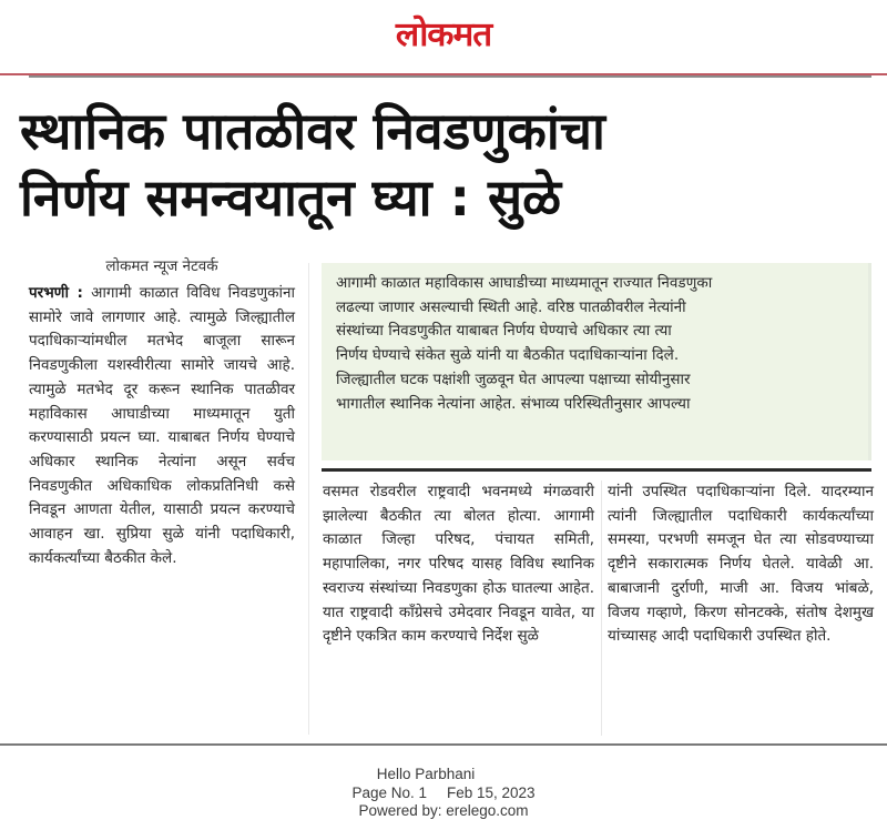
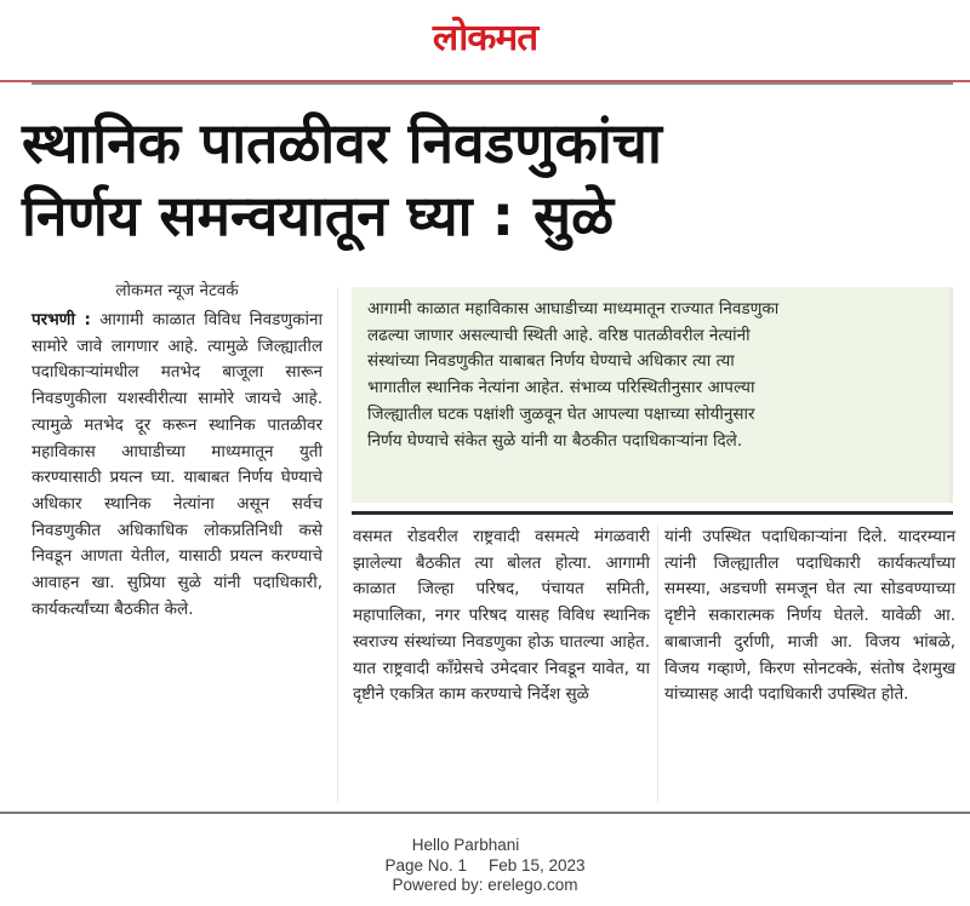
  लोकमत
  स्थानिक पातळीवर निवडणुकांचा
  निर्णय समन्वयातून घ्या : सुळे
  लोकमत न्यूज नेटवर्क
  परभणी : आगामी काळात विविध निवडणुकांना सामोरे जावे लागणार आहे. त्यामुळे जिल्ह्यातील पदाधिकाऱ्यांमधील मतभेद बाजूला सारून निवडणुकीला यशस्वीरीत्या सामोरे जायचे आहे. त्यामुळे मतभेद दूर करून स्थानिक पातळीवर महाविकास आघाडीच्या माध्यमातून युती करण्यासाठी प्रयत्न घ्या. याबाबत निर्णय घेण्याचे अधिकार स्थानिक नेत्यांना असून सर्वच निवडणुकीत अधिकाधिक लोकप्रतिनिधी कसे निवडून आणता येतील, यासाठी प्रयत्न करण्याचे आवाहन खा. सुप्रिया सुळे यांनी पदाधिकारी, कार्यकर्त्यांच्या बैठकीत केले.
  आगामी काळात महाविकास आघाडीच्या माध्यमातून राज्यात निवडणुका
  लढल्या जाणार असल्याची स्थिती आहे. वरिष्ठ पातळीवरील नेत्यांनी
  संस्थांच्या निवडणुकीत याबाबत निर्णय घेण्याचे अधिकार त्या त्या
- निर्णय घेण्याचे संकेत सुळे यांनी या बैठकीत पदाधिकाऱ्यांना दिले.
+ भागातील स्थानिक नेत्यांना आहेत. संभाव्य परिस्थितीनुसार आपल्या
  जिल्ह्यातील घटक पक्षांशी जुळवून घेत आपल्या पक्षाच्या सोयीनुसार
- भागातील स्थानिक नेत्यांना आहेत. संभाव्य परिस्थितीनुसार आपल्या
+ निर्णय घेण्याचे संकेत सुळे यांनी या बैठकीत पदाधिकाऱ्यांना दिले.
- वसमत रोडवरील राष्ट्रवादी भवनमध्ये मंगळवारी झालेल्या बैठकीत त्या बोलत होत्या. आगामी काळात जिल्हा परिषद, पंचायत समिती, महापालिका, नगर परिषद यासह विविध स्थानिक स्वराज्य संस्थांच्या निवडणुका होऊ घातल्या आहेत. यात राष्ट्रवादी काँग्रेसचे उमेदवार निवडून यावेत, या दृष्टीने एकत्रित काम करण्याचे निर्देश सुळे
+ वसमत रोडवरील राष्ट्रवादी वसमत्ये मंगळवारी झालेल्या बैठकीत त्या बोलत होत्या. आगामी काळात जिल्हा परिषद, पंचायत समिती, महापालिका, नगर परिषद यासह विविध स्थानिक स्वराज्य संस्थांच्या निवडणुका होऊ घातल्या आहेत. यात राष्ट्रवादी काँग्रेसचे उमेदवार निवडून यावेत, या दृष्टीने एकत्रित काम करण्याचे निर्देश सुळे
- यांनी उपस्थित पदाधिकाऱ्यांना दिले. यादरम्यान त्यांनी जिल्ह्यातील पदाधिकारी कार्यकर्त्यांच्या समस्या, परभणी समजून घेत त्या सोडवण्याच्या दृष्टीने सकारात्मक निर्णय घेतले. यावेळी आ. बाबाजानी दुर्राणी, माजी आ. विजय भांबळे, विजय गव्हाणे, किरण सोनटक्के, संतोष देशमुख यांच्यासह आदी पदाधिकारी उपस्थित होते.
+ यांनी उपस्थित पदाधिकाऱ्यांना दिले. यादरम्यान त्यांनी जिल्ह्यातील पदाधिकारी कार्यकर्त्यांच्या समस्या, अडचणी समजून घेत त्या सोडवण्याच्या दृष्टीने सकारात्मक निर्णय घेतले. यावेळी आ. बाबाजानी दुर्राणी, माजी आ. विजय भांबळे, विजय गव्हाणे, किरण सोनटक्के, संतोष देशमुख यांच्यासह आदी पदाधिकारी उपस्थित होते.
  Hello Parbhani
  Page No. 1 Feb 15, 2023
  Powered by: erelego.com
